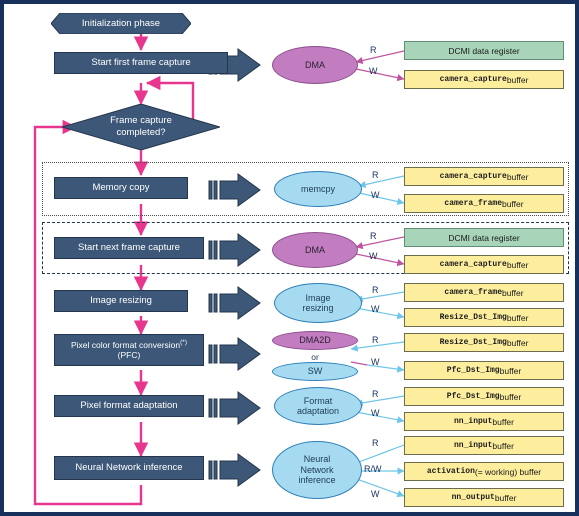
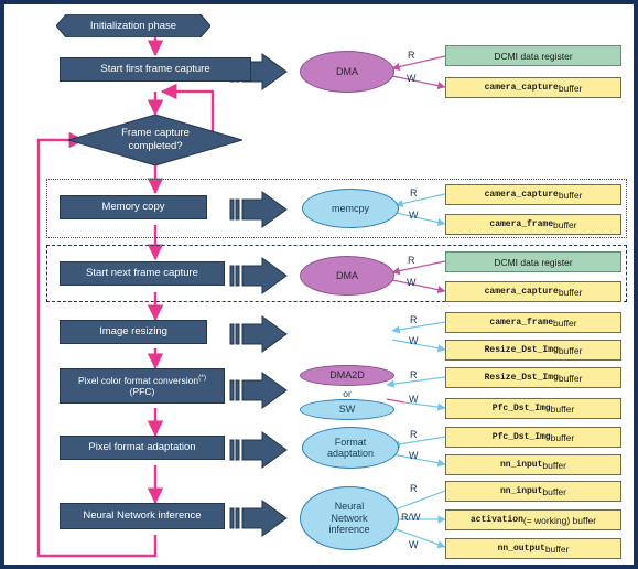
  Initialization phase
  Start first frame capture
  Frame capture
  completed?
  Memory copy
  Start next frame capture
  Image resizing
  Pixel color format conversion
  (PFC)
  Pixel format adaptation
  Neural Network inference
  DMA
  memcpy
  DMA
- Image
- resizing
  DMA2D
  or
  SW
  Format
  adaptation
  Neural
  Network
  inference
  R
  W
  R
  W
  R
  W
  R
  W
  R
  W
  R
  W
  R
  R/W
  W
  DCMI data register
  camera_capture
  buffer
  camera_capture
  buffer
  camera_frame
  buffer
  DCMI data register
  camera_capture
  buffer
  camera_frame
  buffer
  Resize_Dst_Img
  buffer
  Resize_Dst_Img
  buffer
  Pfc_Dst_Img
  buffer
  Pfc_Dst_Img
  buffer
  nn_input
  buffer
  nn_input
  buffer
  activation
  (= working) buffer
  nn_output
  buffer
